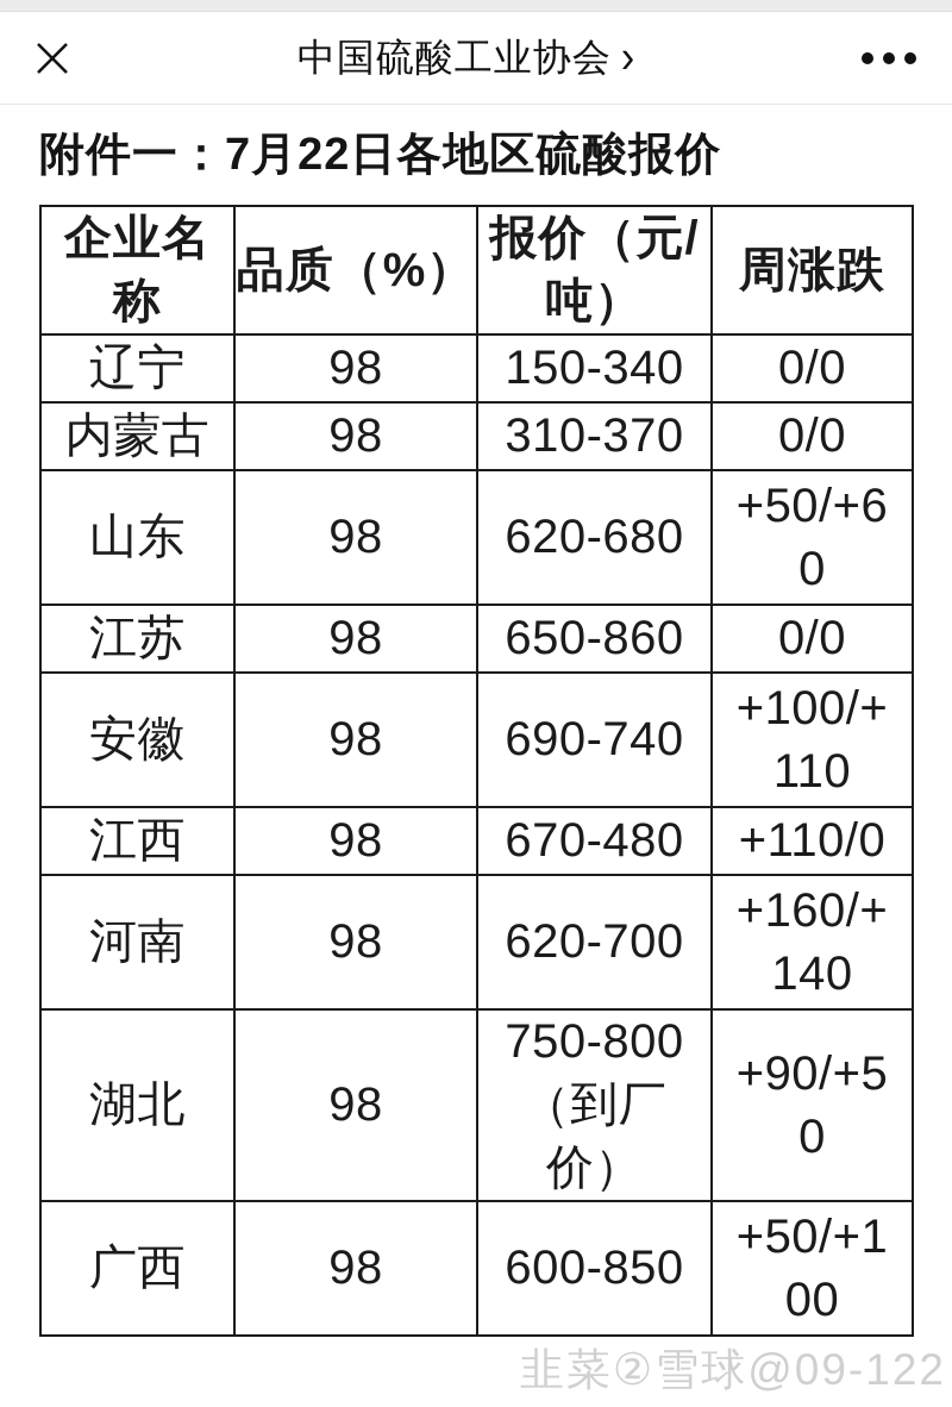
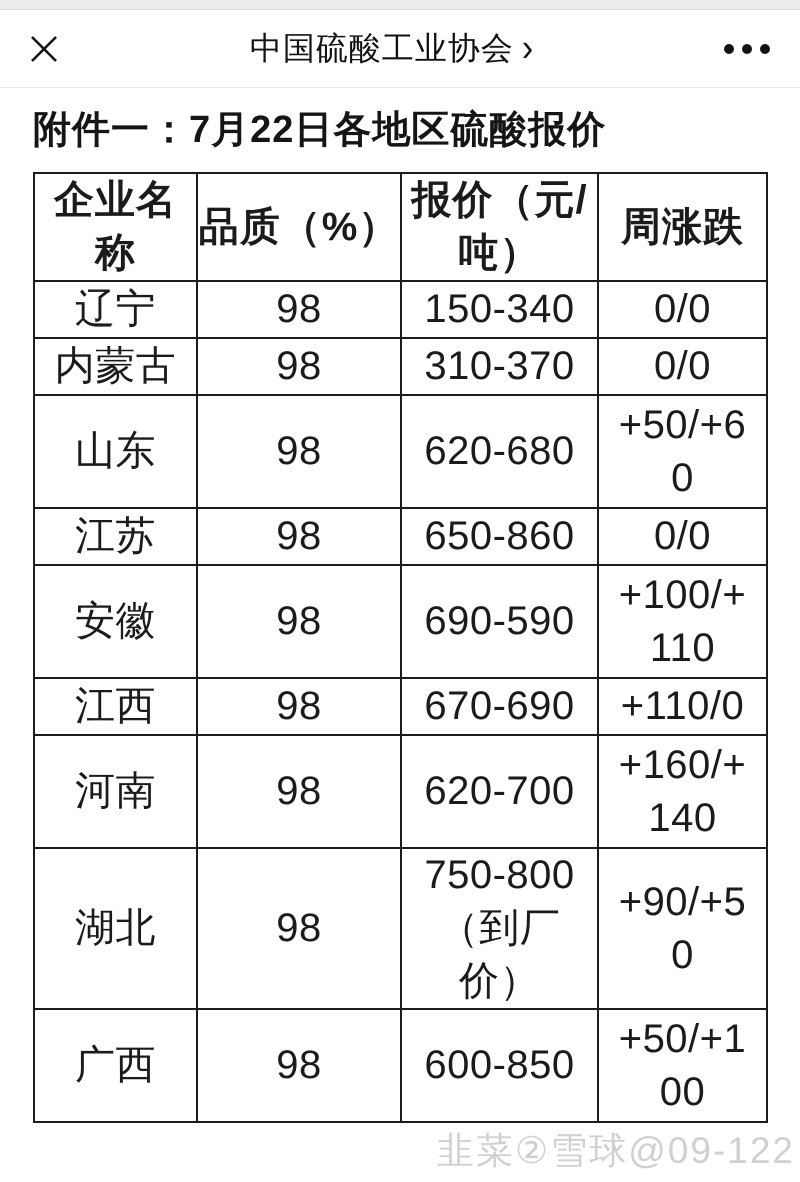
  中国硫酸工业协会
  ›
  附件一：7月22日各地区硫酸报价
  企业名 称	品质（%）	报价（元/ 吨）	周涨跌
  辽宁	98	150-340	0/0
  内蒙古	98	310-370	0/0
  山东	98	620-680	+50/+6 0
  江苏	98	650-860	0/0
- 安徽	98	690-740	+100/+ 110
+ 安徽	98	690-590	+100/+ 110
- 江西	98	670-480	+110/0
+ 江西	98	670-690	+110/0
  河南	98	620-700	+160/+ 140
  湖北	98	750-800 （到厂价）	+90/+5 0
  广西	98	600-850	+50/+1 00
  韭菜②雪球@09-122
